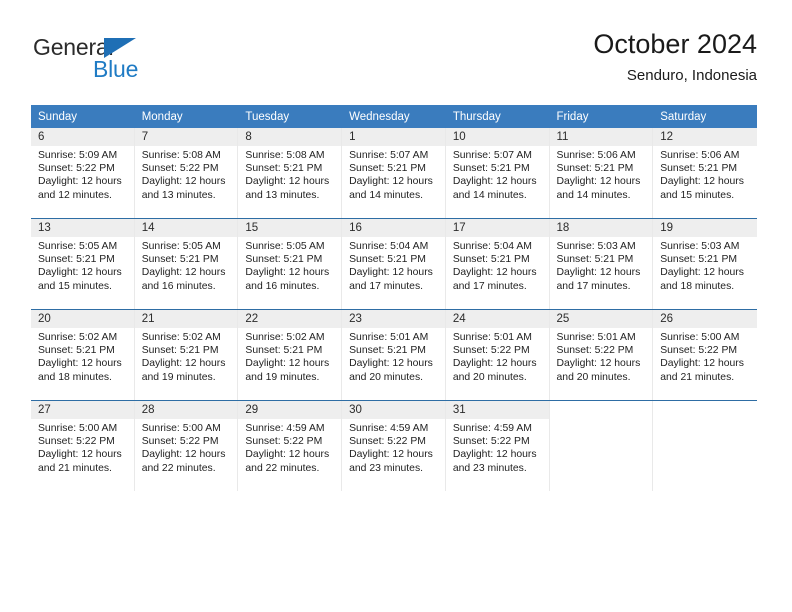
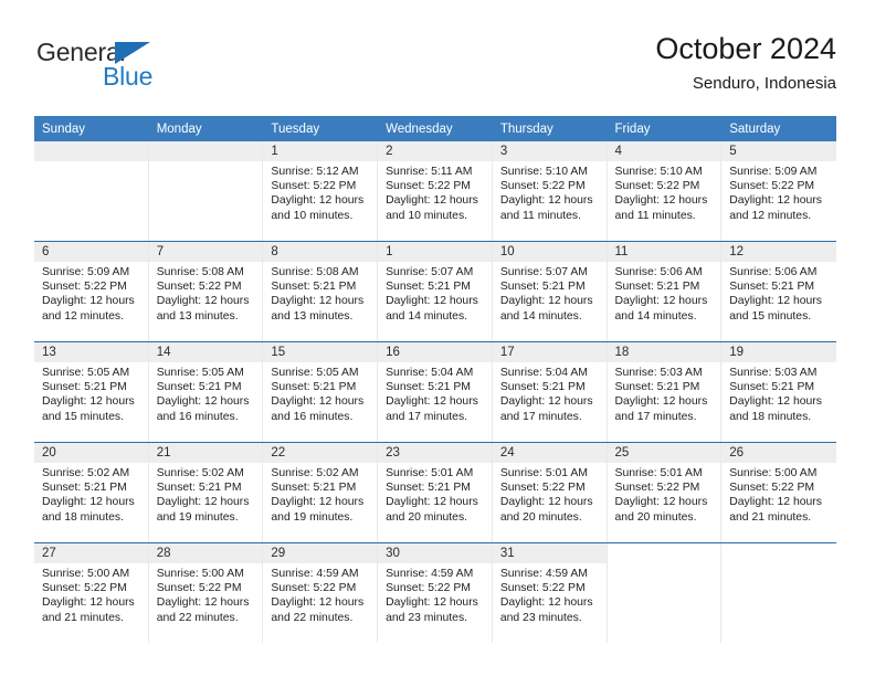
  General
  Blue
  October 2024
  Senduro, Indonesia
  Sunday	Monday	Tuesday	Wednesday	Thursday	Friday	Saturday
+ 		1Sunrise: 5:12 AMSunset: 5:22 PMDaylight: 12 hoursand 10 minutes.	2Sunrise: 5:11 AMSunset: 5:22 PMDaylight: 12 hoursand 10 minutes.	3Sunrise: 5:10 AMSunset: 5:22 PMDaylight: 12 hoursand 11 minutes.	4Sunrise: 5:10 AMSunset: 5:22 PMDaylight: 12 hoursand 11 minutes.	5Sunrise: 5:09 AMSunset: 5:22 PMDaylight: 12 hoursand 12 minutes.
  6Sunrise: 5:09 AMSunset: 5:22 PMDaylight: 12 hoursand 12 minutes.	7Sunrise: 5:08 AMSunset: 5:22 PMDaylight: 12 hoursand 13 minutes.	8Sunrise: 5:08 AMSunset: 5:21 PMDaylight: 12 hoursand 13 minutes.	1Sunrise: 5:07 AMSunset: 5:21 PMDaylight: 12 hoursand 14 minutes.	10Sunrise: 5:07 AMSunset: 5:21 PMDaylight: 12 hoursand 14 minutes.	11Sunrise: 5:06 AMSunset: 5:21 PMDaylight: 12 hoursand 14 minutes.	12Sunrise: 5:06 AMSunset: 5:21 PMDaylight: 12 hoursand 15 minutes.
  13Sunrise: 5:05 AMSunset: 5:21 PMDaylight: 12 hoursand 15 minutes.	14Sunrise: 5:05 AMSunset: 5:21 PMDaylight: 12 hoursand 16 minutes.	15Sunrise: 5:05 AMSunset: 5:21 PMDaylight: 12 hoursand 16 minutes.	16Sunrise: 5:04 AMSunset: 5:21 PMDaylight: 12 hoursand 17 minutes.	17Sunrise: 5:04 AMSunset: 5:21 PMDaylight: 12 hoursand 17 minutes.	18Sunrise: 5:03 AMSunset: 5:21 PMDaylight: 12 hoursand 17 minutes.	19Sunrise: 5:03 AMSunset: 5:21 PMDaylight: 12 hoursand 18 minutes.
  20Sunrise: 5:02 AMSunset: 5:21 PMDaylight: 12 hoursand 18 minutes.	21Sunrise: 5:02 AMSunset: 5:21 PMDaylight: 12 hoursand 19 minutes.	22Sunrise: 5:02 AMSunset: 5:21 PMDaylight: 12 hoursand 19 minutes.	23Sunrise: 5:01 AMSunset: 5:21 PMDaylight: 12 hoursand 20 minutes.	24Sunrise: 5:01 AMSunset: 5:22 PMDaylight: 12 hoursand 20 minutes.	25Sunrise: 5:01 AMSunset: 5:22 PMDaylight: 12 hoursand 20 minutes.	26Sunrise: 5:00 AMSunset: 5:22 PMDaylight: 12 hoursand 21 minutes.
  27Sunrise: 5:00 AMSunset: 5:22 PMDaylight: 12 hoursand 21 minutes.	28Sunrise: 5:00 AMSunset: 5:22 PMDaylight: 12 hoursand 22 minutes.	29Sunrise: 4:59 AMSunset: 5:22 PMDaylight: 12 hoursand 22 minutes.	30Sunrise: 4:59 AMSunset: 5:22 PMDaylight: 12 hoursand 23 minutes.	31Sunrise: 4:59 AMSunset: 5:22 PMDaylight: 12 hoursand 23 minutes.
